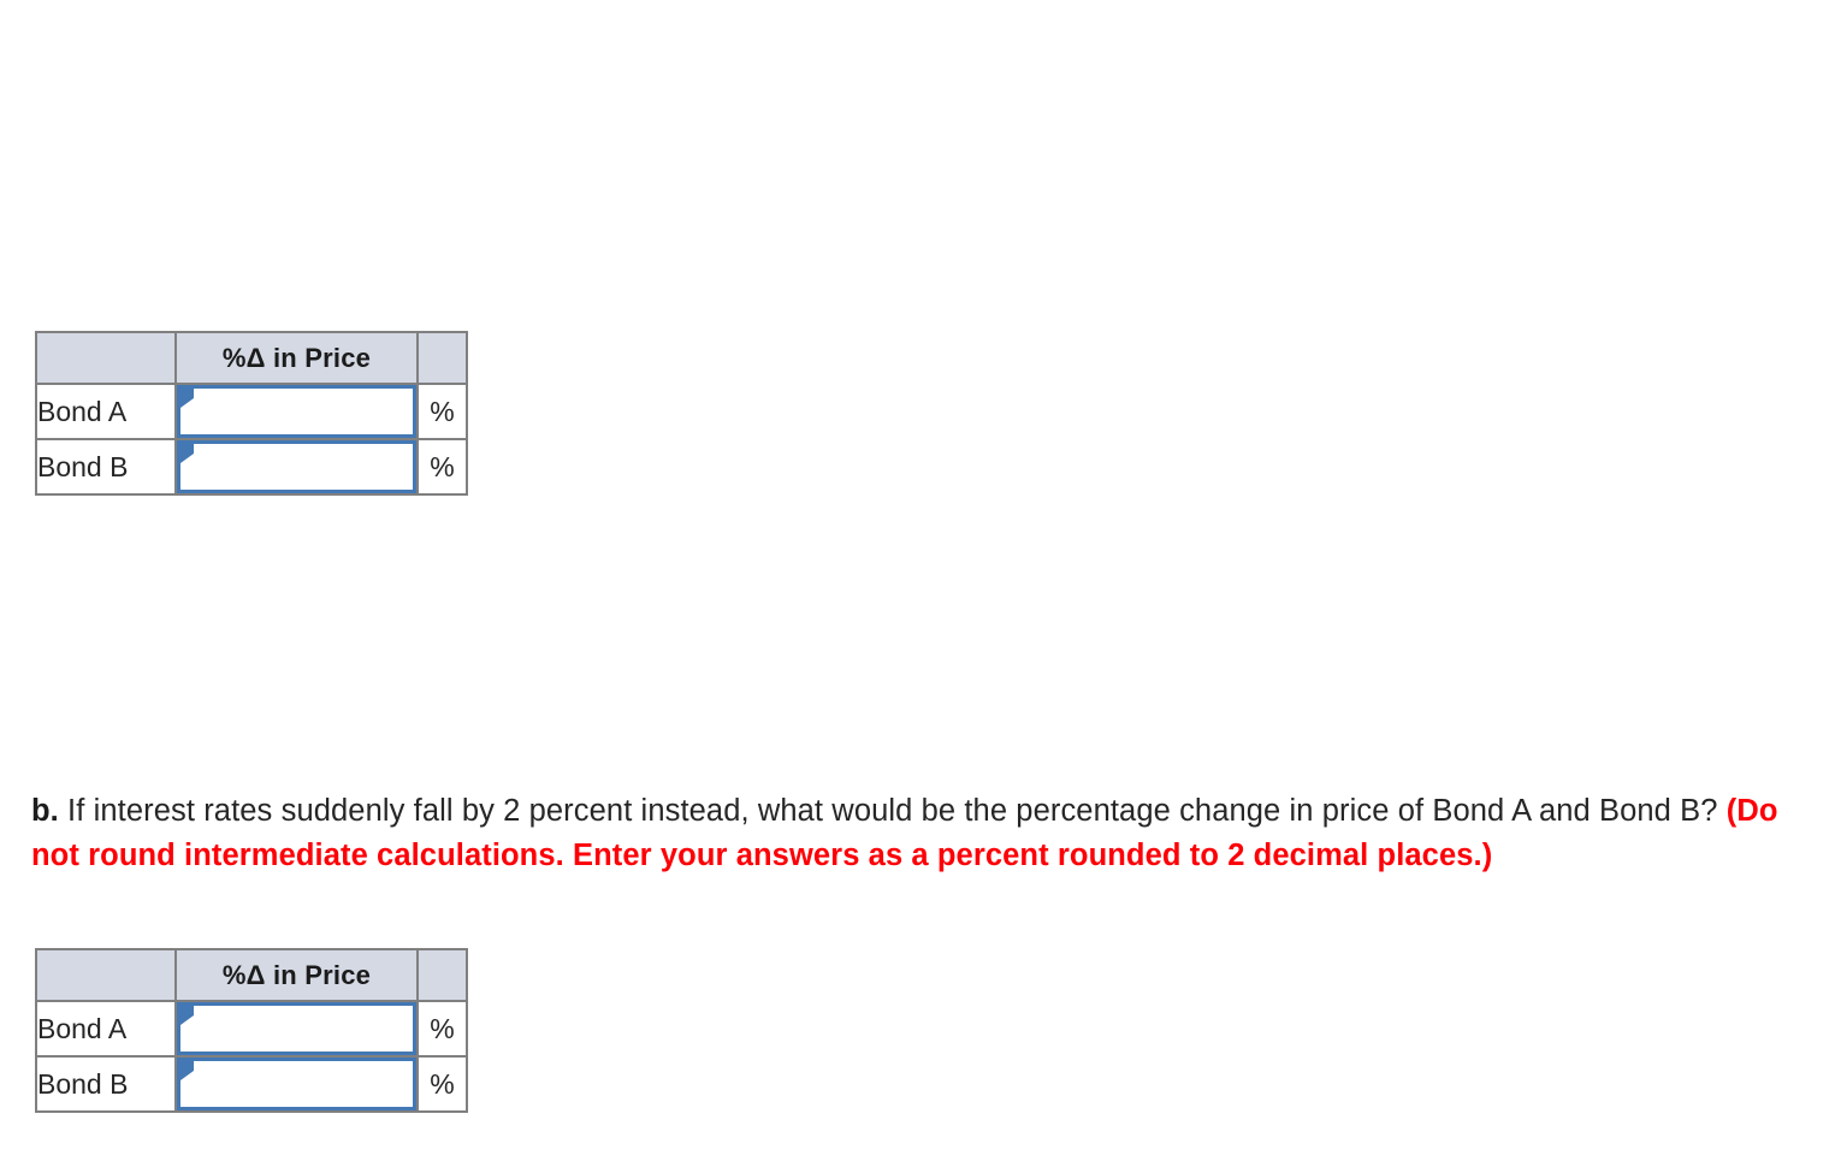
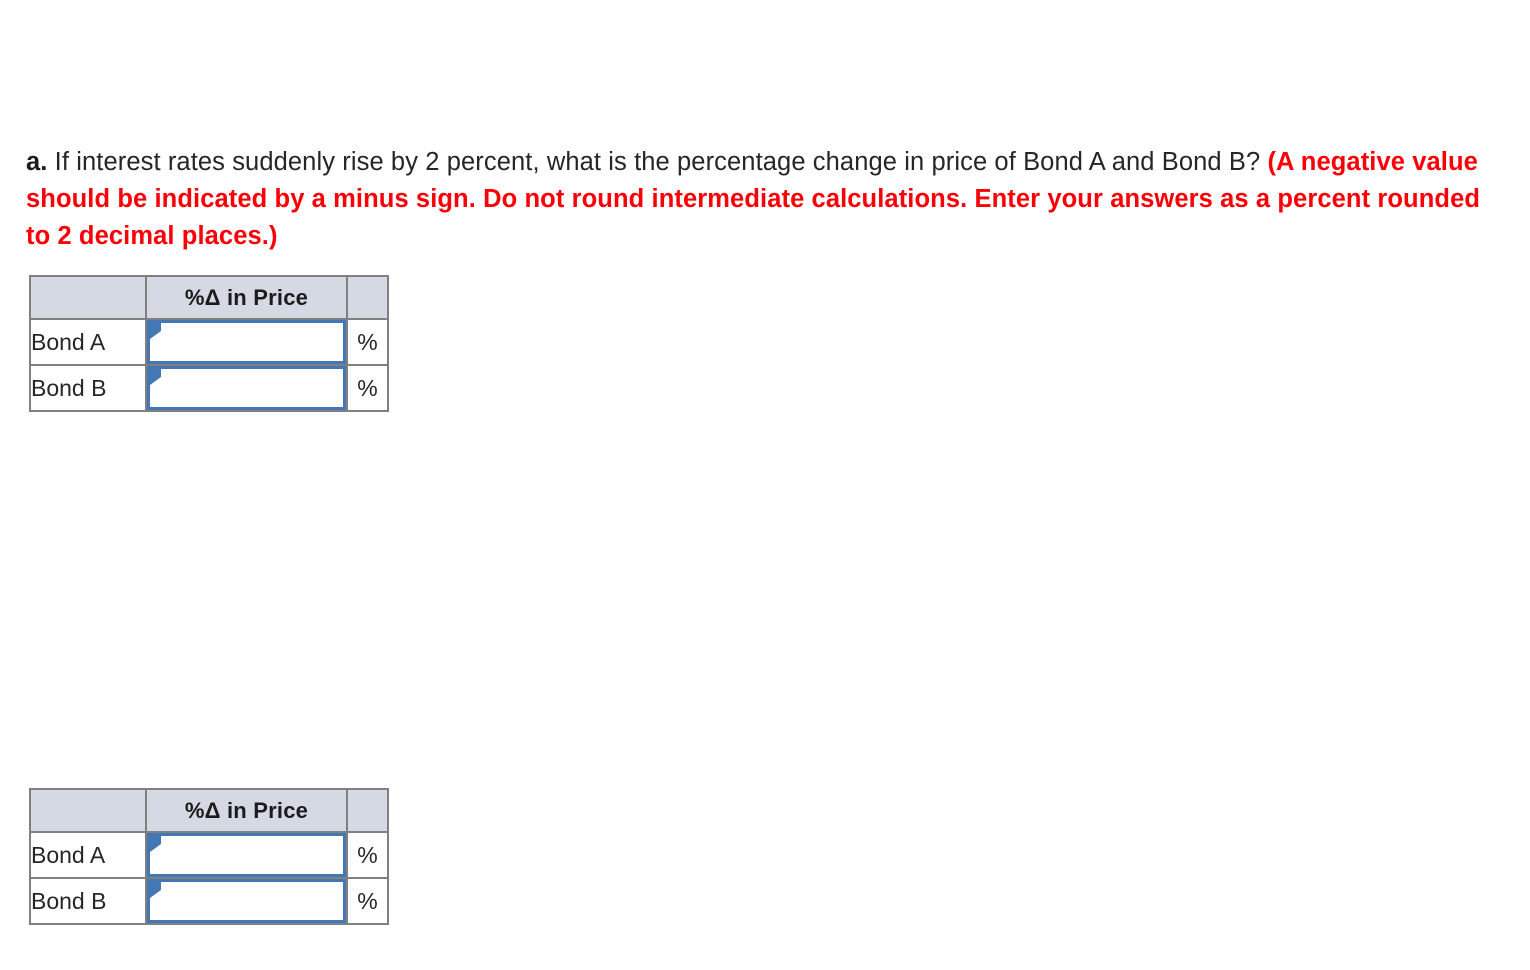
+ a. If interest rates suddenly rise by 2 percent, what is the percentage change in price of Bond A and Bond B? (A negative value should be indicated by a minus sign. Do not round intermediate calculations. Enter your answers as a percent rounded to 2 decimal places.)
  	%Δ in Price
  Bond A		%
  Bond B		%
- b. If interest rates suddenly fall by 2 percent instead, what would be the percentage change in price of Bond A and Bond B? (Do not round intermediate calculations. Enter your answers as a percent rounded to 2 decimal places.)
  	%Δ in Price
  Bond A		%
  Bond B		%
